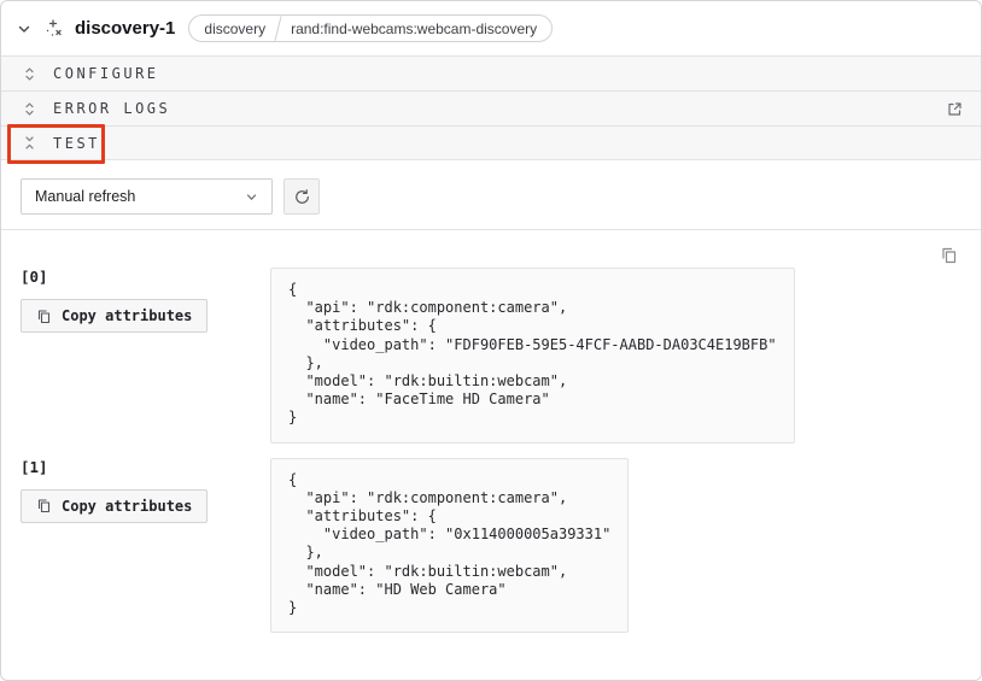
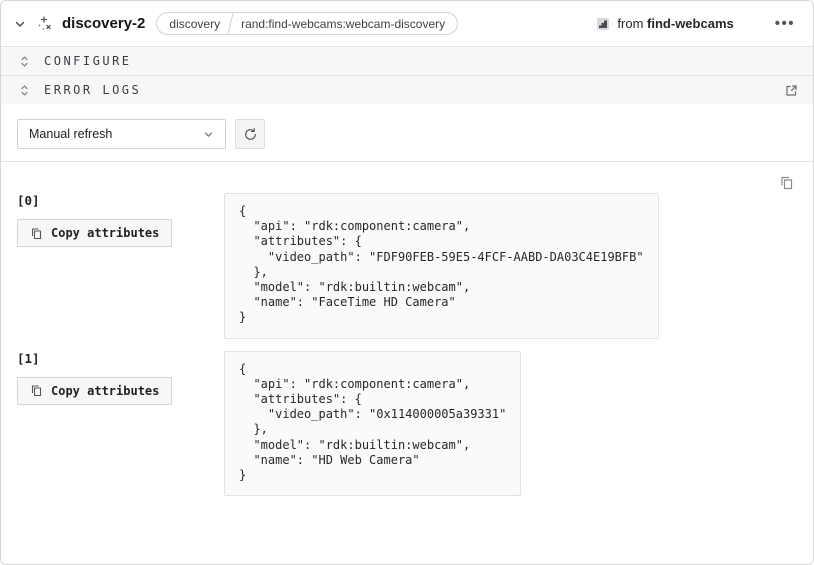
- discovery-1
+ discovery-2
  discovery
  rand:find-webcams:webcam-discovery
+ from find-webcams
+ •••
  CONFIGURE
  ERROR LOGS
- TEST
  Manual refresh
  [0]
  Copy attributes
  {
  "api": "rdk:component:camera",
  "attributes": {
  "video_path": "FDF90FEB-59E5-4FCF-AABD-DA03C4E19BFB"
  },
  "model": "rdk:builtin:webcam",
  "name": "FaceTime HD Camera"
  }
  [1]
  Copy attributes
  {
  "api": "rdk:component:camera",
  "attributes": {
  "video_path": "0x114000005a39331"
  },
  "model": "rdk:builtin:webcam",
  "name": "HD Web Camera"
  }
